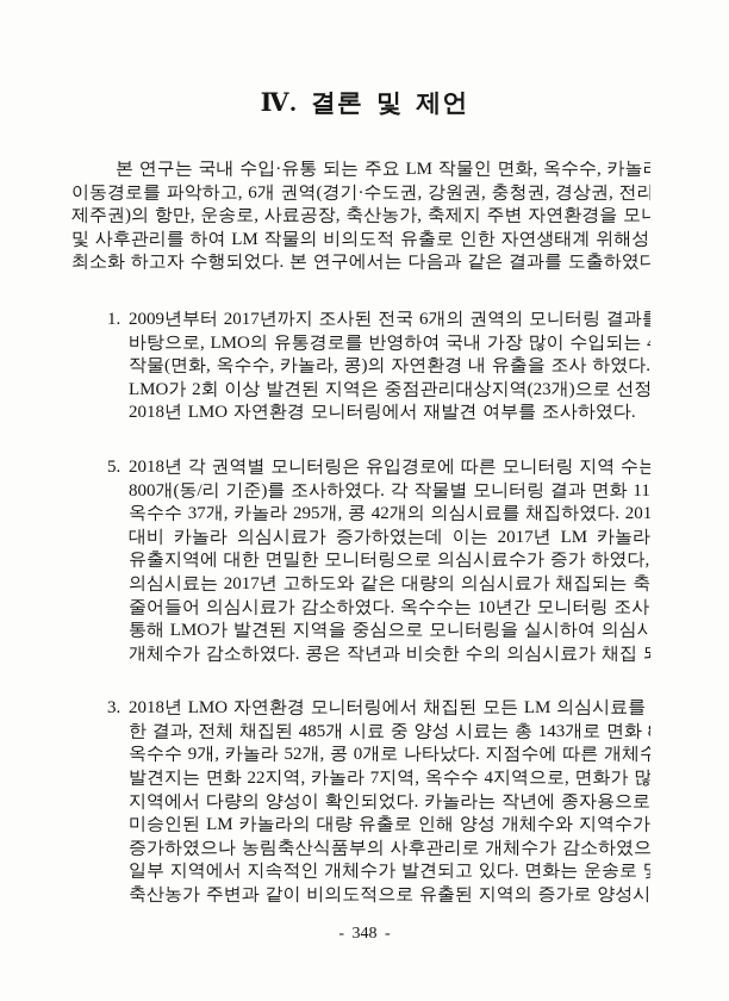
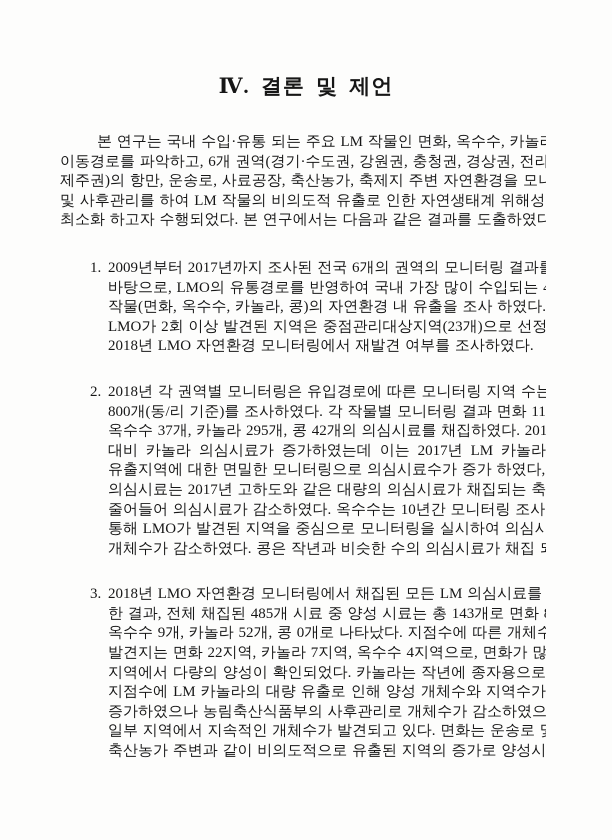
  Ⅳ. 결론 및 제언
  본 연구는 국내 수입·유통 되는 주요 LM 작물인 면화, 옥수수, 카놀
  이동경로를 파악하고, 6개 권역(경기·수도권, 강원권, 충청권, 경상권, 전라
  제주권)의 항만, 운송로, 사료공장, 축산농가, 축제지 주변 자연환경을 모니
  및 사후관리를 하여 LM 작물의 비의도적 유출로 인한 자연생태계 위해성
  최소화 하고자 수행되었다. 본 연구에서는 다음과 같은 결과를 도출하였다
  1.
  2009년부터 2017년까지 조사된 전국 6개의 권역의 모니터링 결과
  바탕으로, LMO의 유통경로를 반영하여 국내 가장 많이 수입되는
  작물(면화, 옥수수, 카놀라, 콩)의 자연환경 내 유출을 조사 하였다.
  LMO가 2회 이상 발견된 지역은 중점관리대상지역(23개)으로 선정
  2018년 LMO 자연환경 모니터링에서 재발견 여부를 조사하였다.
- 5.
+ 2.
  2018년 각 권역별 모니터링은 유입경로에 따른 모니터링 지역 수는
  800개(동/리 기준)를 조사하였다. 각 작물별 모니터링 결과 면화 11
  옥수수 37개, 카놀라 295개, 콩 42개의 의심시료를 채집하였다. 201
  대비 카놀라 의심시료가 증가하였는데 이는 2017년 LM 카놀라
  유출지역에 대한 면밀한 모니터링으로 의심시료수가 증가 하였다,
  의심시료는 2017년 고하도와 같은 대량의 의심시료가 채집되는 축
  줄어들어 의심시료가 감소하였다. 옥수수는 10년간 모니터링 조사
  통해 LMO가 발견된 지역을 중심으로 모니터링을 실시하여 의심시
  개체수가 감소하였다. 콩은 작년과 비슷한 수의 의심시료가 채집
  3.
  2018년 LMO 자연환경 모니터링에서 채집된 모든 LM 의심시료를
  한 결과, 전체 채집된 485개 시료 중 양성 시료는 총 143개로 면화
  옥수수 9개, 카놀라 52개, 콩 0개로 나타났다. 지점수에 따른 개체수
  발견지는 면화 22지역, 카놀라 7지역, 옥수수 4지역으로, 면화가 많
  지역에서 다량의 양성이 확인되었다. 카놀라는 작년에 종자용으로
- 미승인된 LM 카놀라의 대량 유출로 인해 양성 개체수와 지역수가
+ 지점수에 LM 카놀라의 대량 유출로 인해 양성 개체수와 지역수가
  증가하였으나 농림축산식품부의 사후관리로 개체수가 감소하였으
  일부 지역에서 지속적인 개체수가 발견되고 있다. 면화는 운송로
  축산농가 주변과 같이 비의도적으로 유출된 지역의 증가로 양성시
- - 348 -
